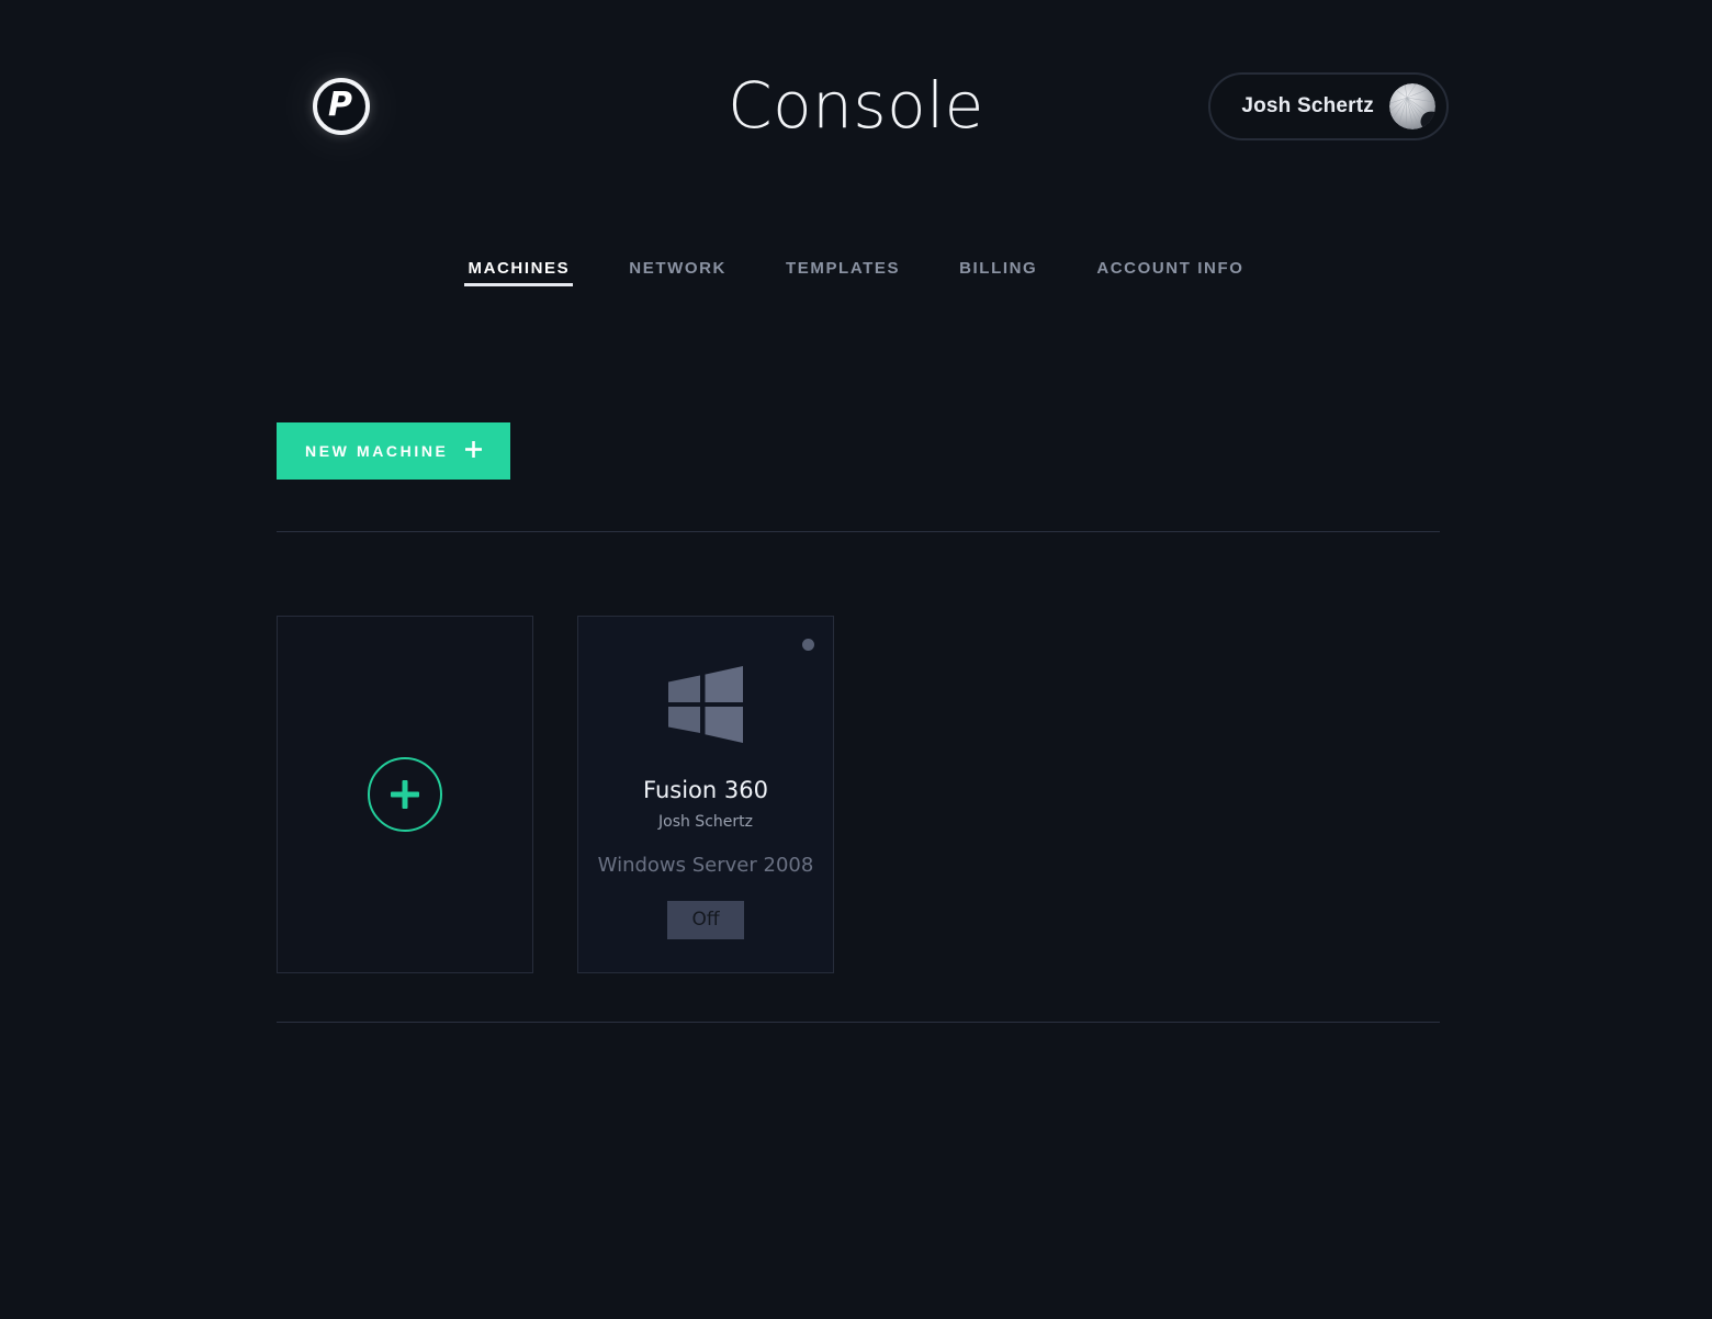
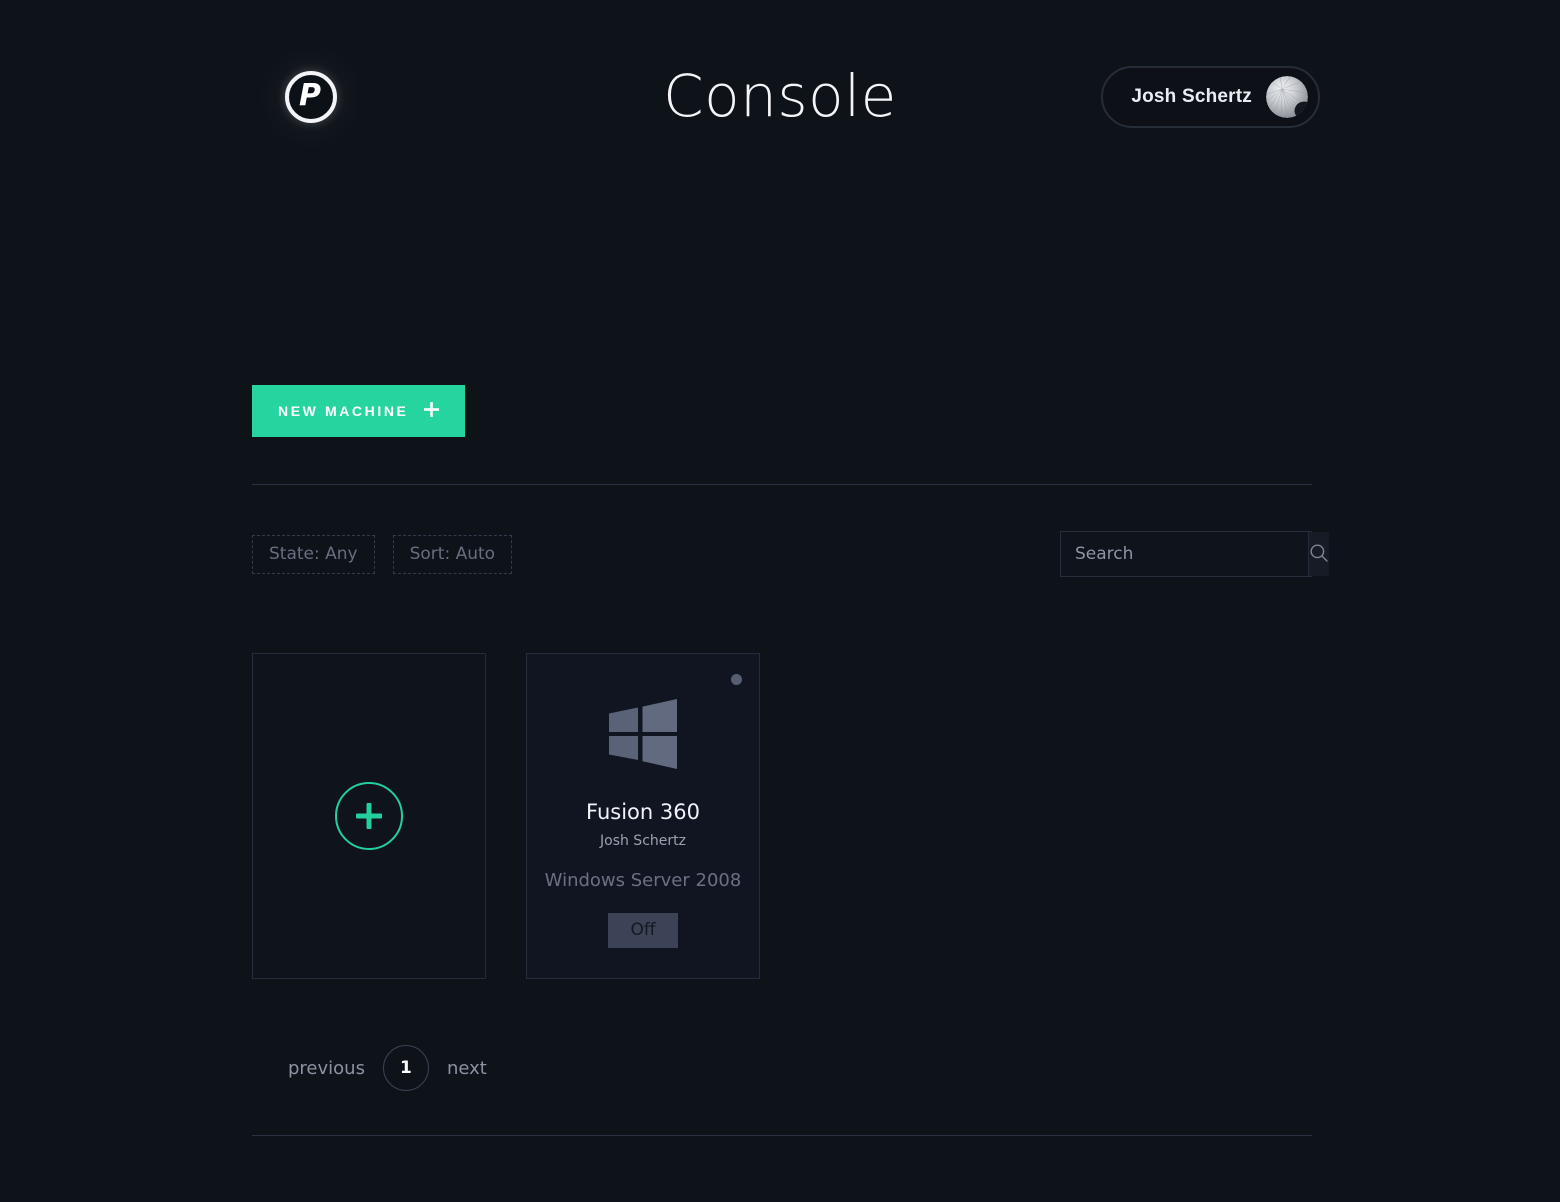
  P
  Console
  Josh Schertz
- MACHINES
- NETWORK
- TEMPLATES
- BILLING
- ACCOUNT INFO
  NEW MACHINE
+ State: Any
+ Sort: Auto
+ Search
  Fusion 360
  Josh Schertz
  Windows Server 2008
  Off
+ previous
+ 1
+ next
